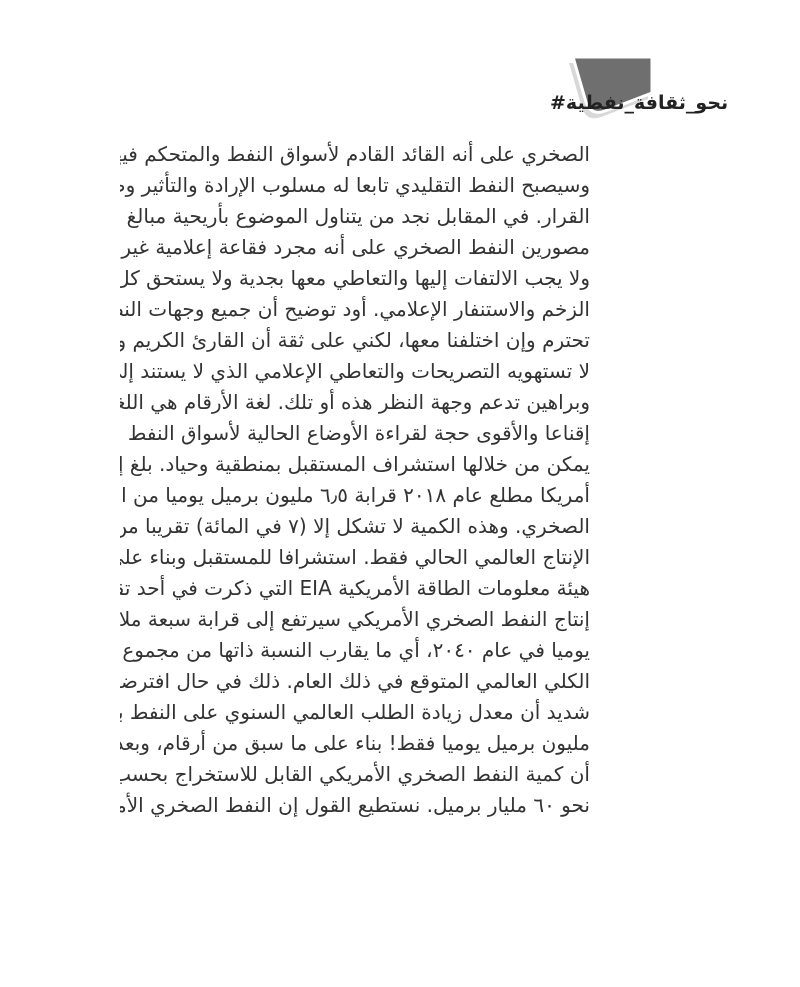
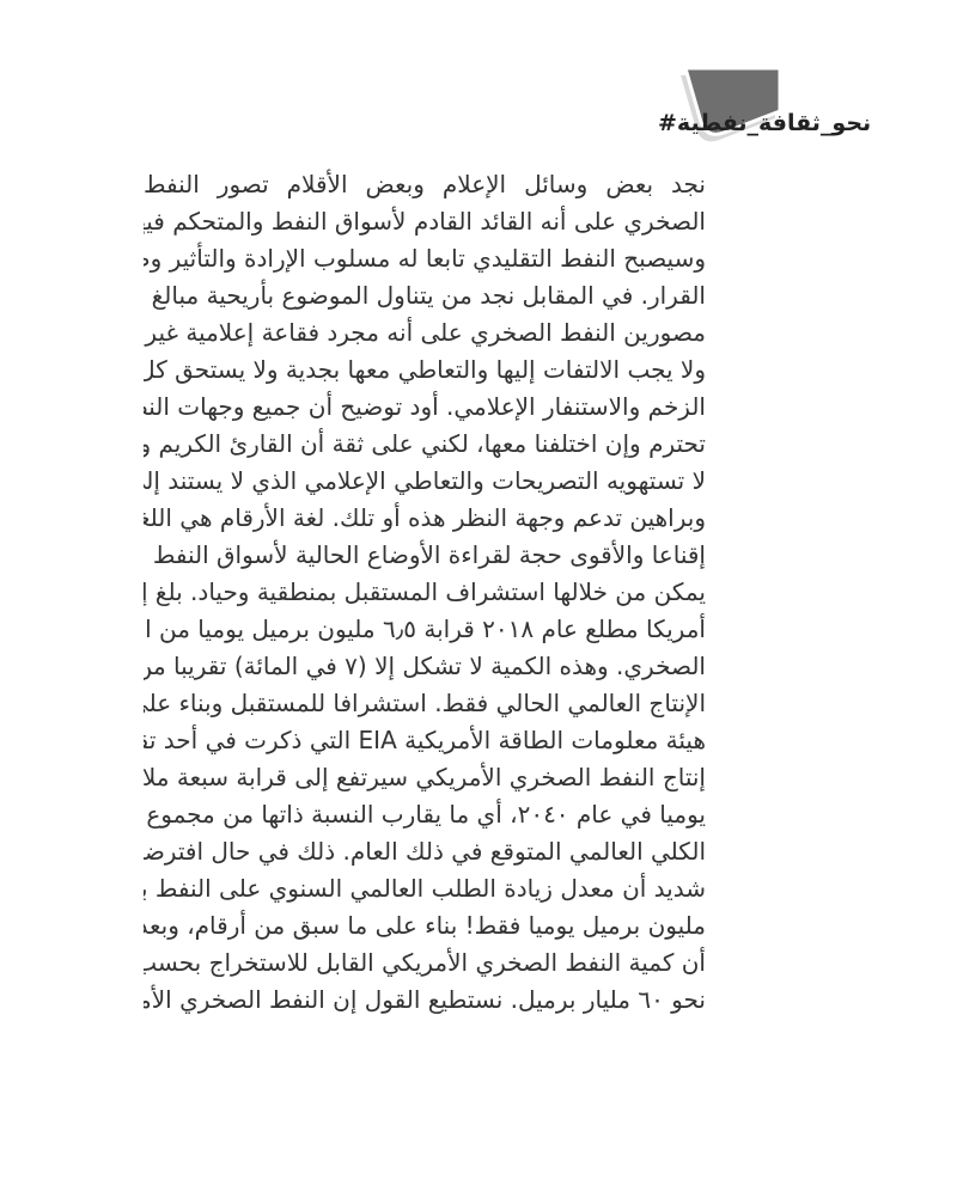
  #نحو_ثقافة_نفطية
+ نجد بعض وسائل الإعلام وبعض الأقلام تصور النفط
  الصخري على أنه القائد القادم لأسواق النفط والمتحكم في
  وسيصبح النفط التقليدي تابعا له مسلوب الإرادة والتأثير و
  القرار. في المقابل نجد من يتناول الموضوع بأريحية مبالغ
  مصورين النفط الصخري على أنه مجرد فقاعة إعلامية غير
  ولا يجب الالتفات إليها والتعاطي معها بجدية ولا يستحق كل
  الزخم والاستنفار الإعلامي. أود توضيح أن جميع وجهات الن
  تحترم وإن اختلفنا معها، لكني على ثقة أن القارئ الكريم و
  لا تستهويه التصريحات والتعاطي الإعلامي الذي لا يستند إل
  وبراهين تدعم وجهة النظر هذه أو تلك. لغة الأرقام هي اللغ
  إقناعا والأقوى حجة لقراءة الأوضاع الحالية لأسواق النفط
  يمكن من خلالها استشراف المستقبل بمنطقية وحياد. بلغ إ
  أمريكا مطلع عام ٢٠١٨ قرابة ٦٫٥ مليون برميل يوميا من ا
  الصخري. وهذه الكمية لا تشكل إلا (٧ في المائة) تقريبا من
  الإنتاج العالمي الحالي فقط. استشرافا للمستقبل وبناء عل
  هيئة معلومات الطاقة الأمريكية EIA التي ذكرت في أحد تق
  إنتاج النفط الصخري الأمريكي سيرتفع إلى قرابة سبعة ملا
  يوميا في عام ٢٠٤٠، أي ما يقارب النسبة ذاتها من مجموع
  الكلي العالمي المتوقع في ذلك العام. ذلك في حال افترض
  شديد أن معدل زيادة الطلب العالمي السنوي على النفط ب
  مليون برميل يوميا فقط! بناء على ما سبق من أرقام، وبعد
  أن كمية النفط الصخري الأمريكي القابل للاستخراج بحسب
  نحو ٦٠ مليار برميل. نستطيع القول إن النفط الصخري الأم
